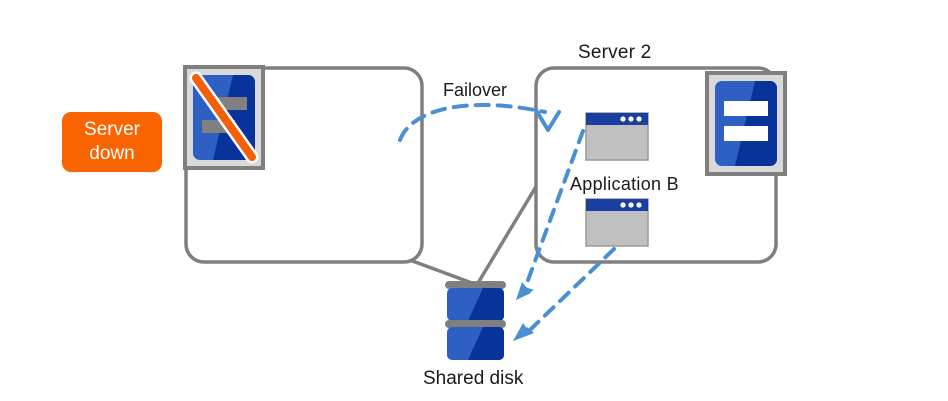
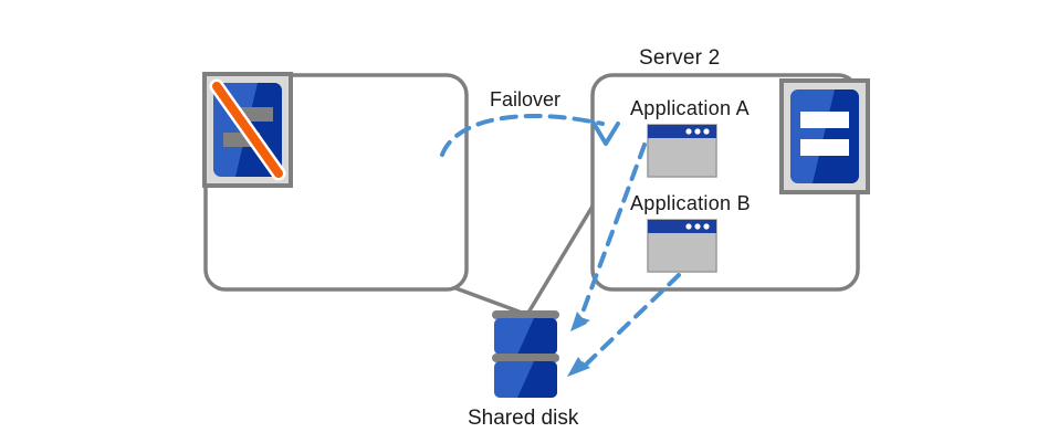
- Server
- down
  Server 2
  Failover
+ Application A
  Application B
  Shared disk
